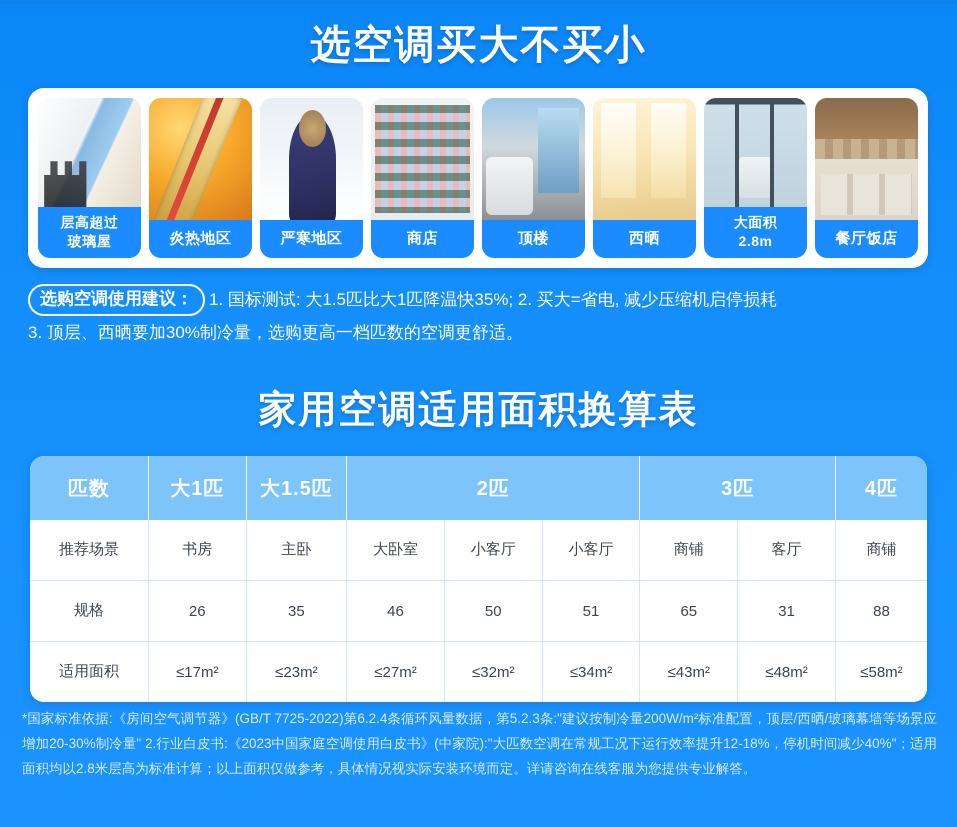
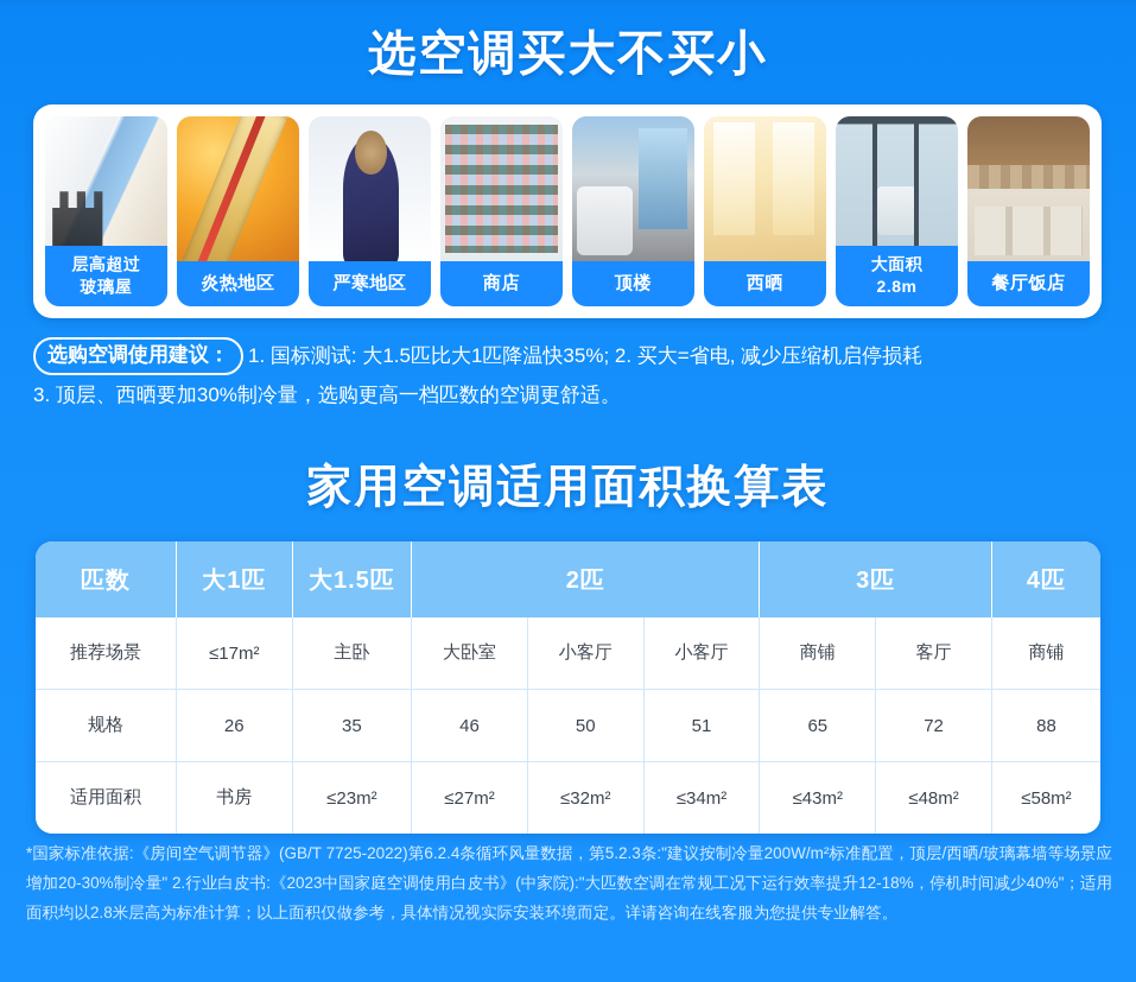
  选空调买大不买小
  层高超过
  玻璃屋
  炎热地区
  严寒地区
  商店
  顶楼
  西晒
  大面积
  2.8m
  餐厅饭店
  选购空调使用建议： 1. 国标测试: 大1.5匹比大1匹降温快35%; 2. 买大=省电, 减少压缩机启停损耗
  3. 顶层、西晒要加30%制冷量，选购更高一档匹数的空调更舒适。
  家用空调适用面积换算表
  匹数	大1匹	大1.5匹	2匹	3匹	4匹
- 推荐场景	书房	主卧	大卧室	小客厅	小客厅	商铺	客厅	商铺
+ 推荐场景	≤17m²	主卧	大卧室	小客厅	小客厅	商铺	客厅	商铺
- 规格	26	35	46	50	51	65	31	88
+ 规格	26	35	46	50	51	65	72	88
- 适用面积	≤17m²	≤23m²	≤27m²	≤32m²	≤34m²	≤43m²	≤48m²	≤58m²
+ 适用面积	书房	≤23m²	≤27m²	≤32m²	≤34m²	≤43m²	≤48m²	≤58m²
  *国家标准依据:《房间空气调节器》(GB/T 7725-2022)第6.2.4条循环风量数据，第5.2.3条:"建议按制冷量200W/m²标准配置，顶层/西晒/玻璃幕墙等场景应增加20-30%制冷量" 2.行业白皮书:《2023中国家庭空调使用白皮书》(中家院):"大匹数空调在常规工况下运行效率提升12-18%，停机时间减少40%"；适用面积均以2.8米层高为标准计算；以上面积仅做参考，具体情况视实际安装环境而定。详请咨询在线客服为您提供专业解答。
